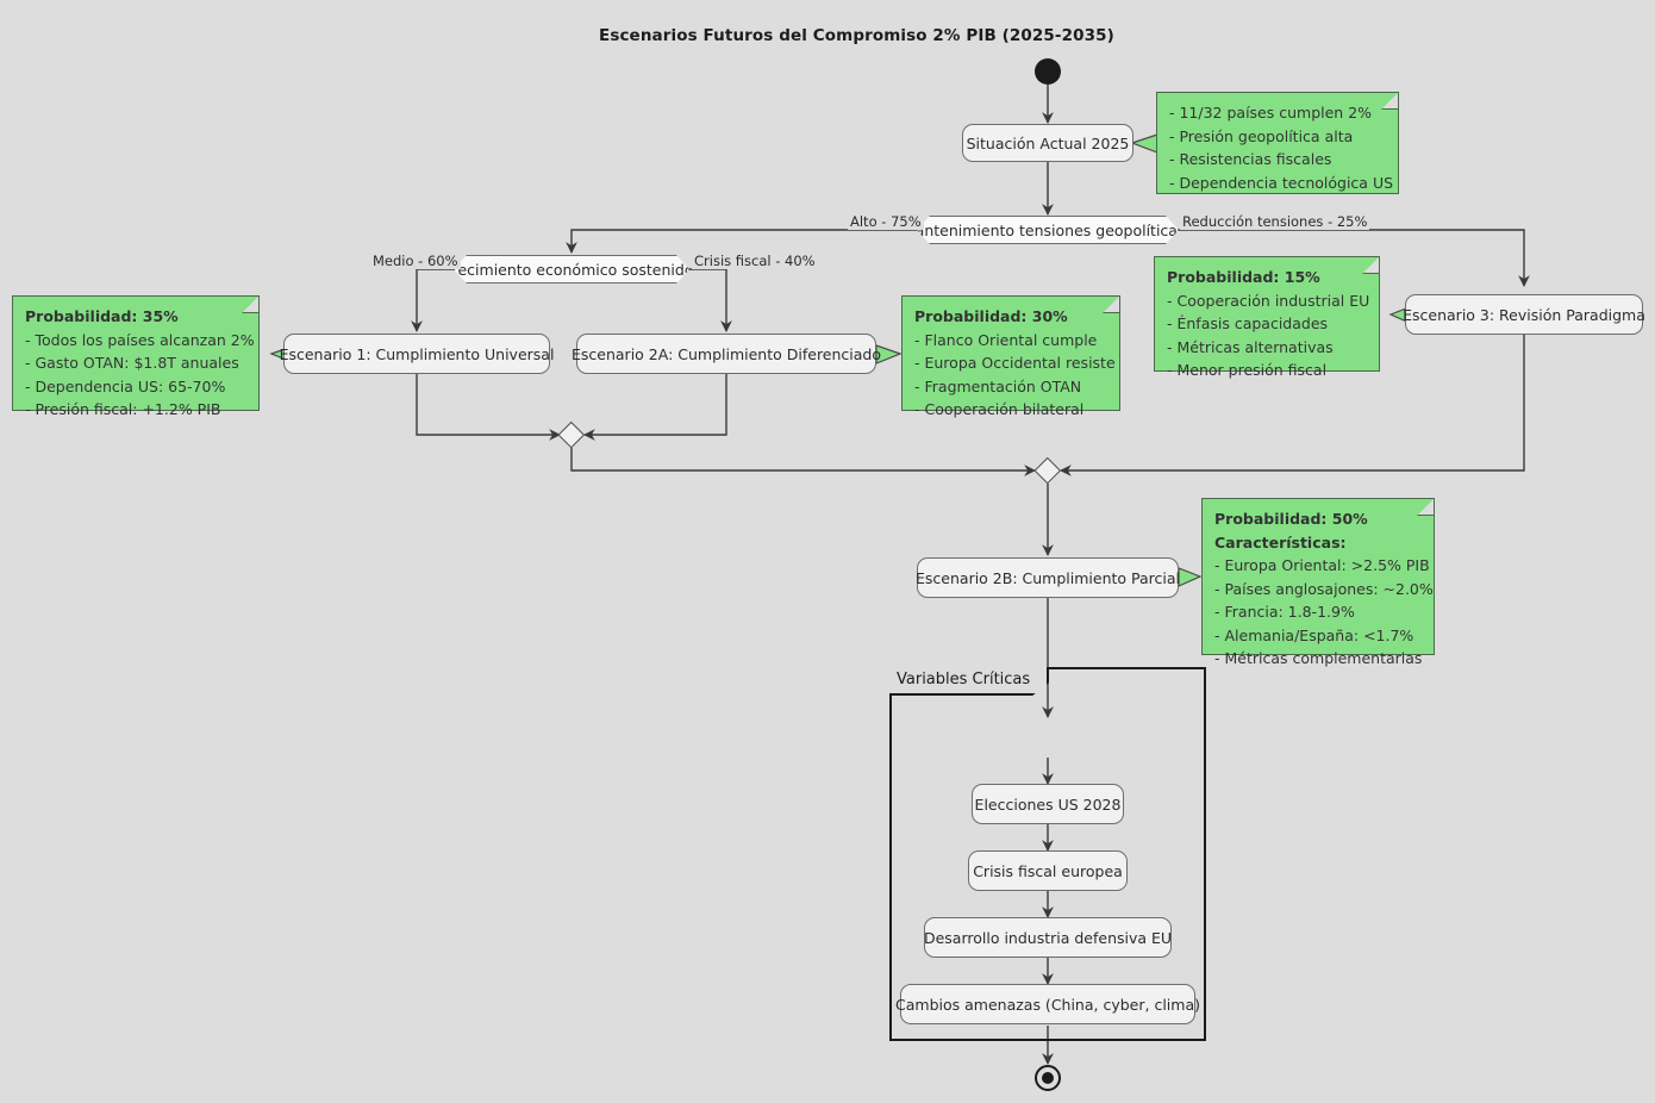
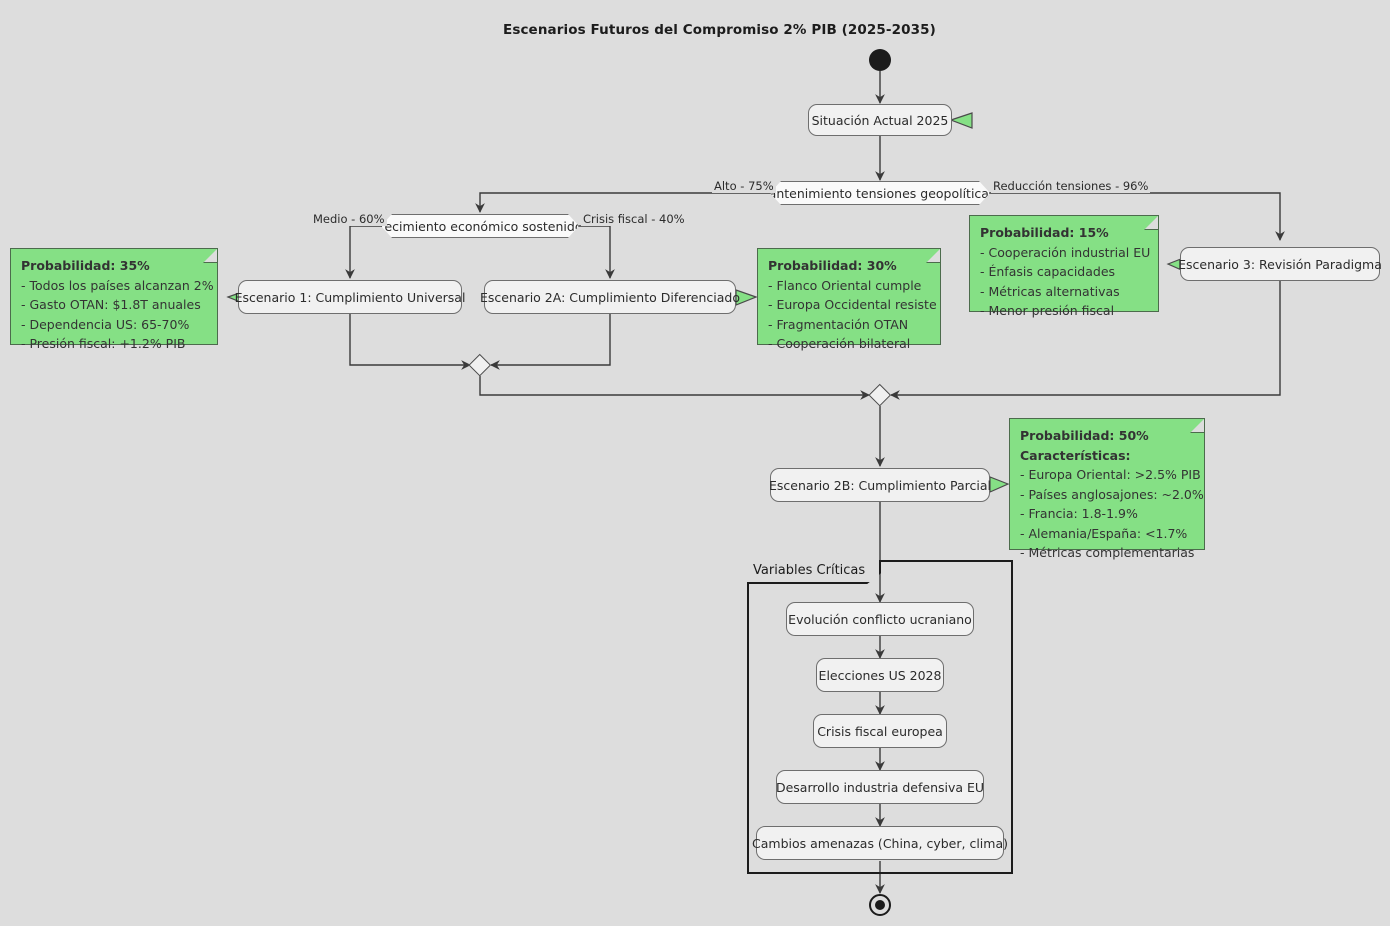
  Escenarios Futuros del Compromiso 2% PIB (2025-2035)
  Situación Actual 2025
- - 11/32 países cumplen 2%
- - Presión geopolítica alta
- - Resistencias fiscales
- - Dependencia tecnológica US
  antenimiento tensiones geopolítica
  Alto - 75%
- Reducción tensiones - 25%
+ Reducción tensiones - 96%
  recimiento económico sostenido
  Medio - 60%
  Crisis fiscal - 40%
  Escenario 1: Cumplimiento Universal
  Probabilidad: 35%
  - Todos los países alcanzan 2%
  - Gasto OTAN: $1.8T anuales
  - Dependencia US: 65-70%
  - Presión fiscal: +1.2% PIB
  Escenario 2A: Cumplimiento Diferenciado
  Probabilidad: 30%
  - Flanco Oriental cumple
  - Europa Occidental resiste
  - Fragmentación OTAN
  - Cooperación bilateral
  Escenario 3: Revisión Paradigma
  Probabilidad: 15%
  - Cooperación industrial EU
  - Énfasis capacidades
  - Métricas alternativas
  - Menor presión fiscal
  Escenario 2B: Cumplimiento Parcial
  Probabilidad: 50%
  Características:
  - Europa Oriental: >2.5% PIB
  - Países anglosajones: ~2.0%
  - Francia: 1.8-1.9%
  - Alemania/España: <1.7%
  - Métricas complementarias
  Variables Críticas
+ Evolución conflicto ucraniano
  Elecciones US 2028
  Crisis fiscal europea
  Desarrollo industria defensiva EU
  Cambios amenazas (China, cyber, clima)
